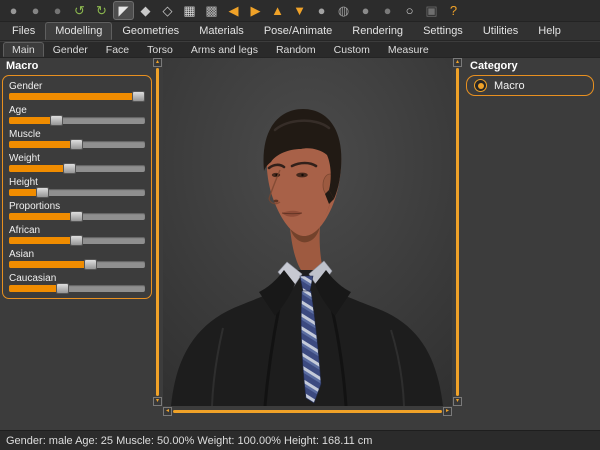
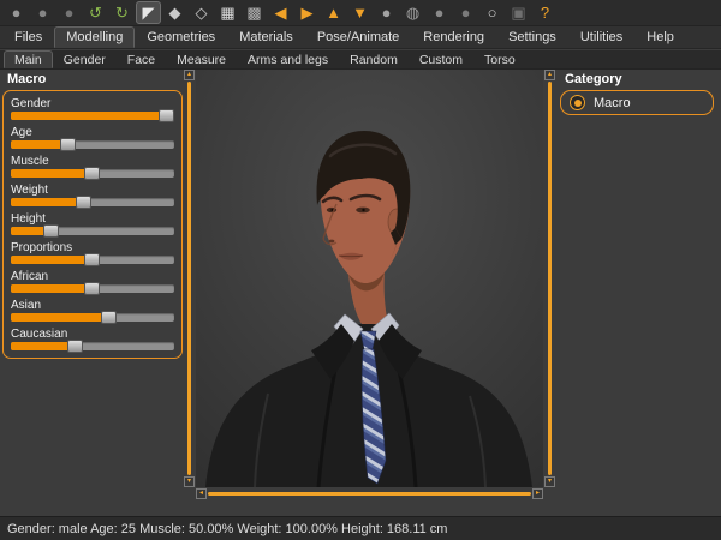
  ●
  ●
  ●
  ↺
  ↻
  ◤
  ◆
  ◇
  ▦
  ▩
  ◀
  ▶
  ▲
  ▼
  ●
  ◍
  ●
  ●
  ○
  ▣
  ?
  Files
  Modelling
  Geometries
  Materials
  Pose/Animate
  Rendering
  Settings
  Utilities
  Help
  Main
  Gender
  Face
- Torso
+ Measure
  Arms and legs
  Random
  Custom
- Measure
+ Torso
  Macro
  Gender
  Age
  Muscle
  Weight
  Height
  Proportions
  African
  Asian
  Caucasian
  Category
  Macro
  Gender: male Age: 25 Muscle: 50.00% Weight: 100.00% Height: 168.11 cm
